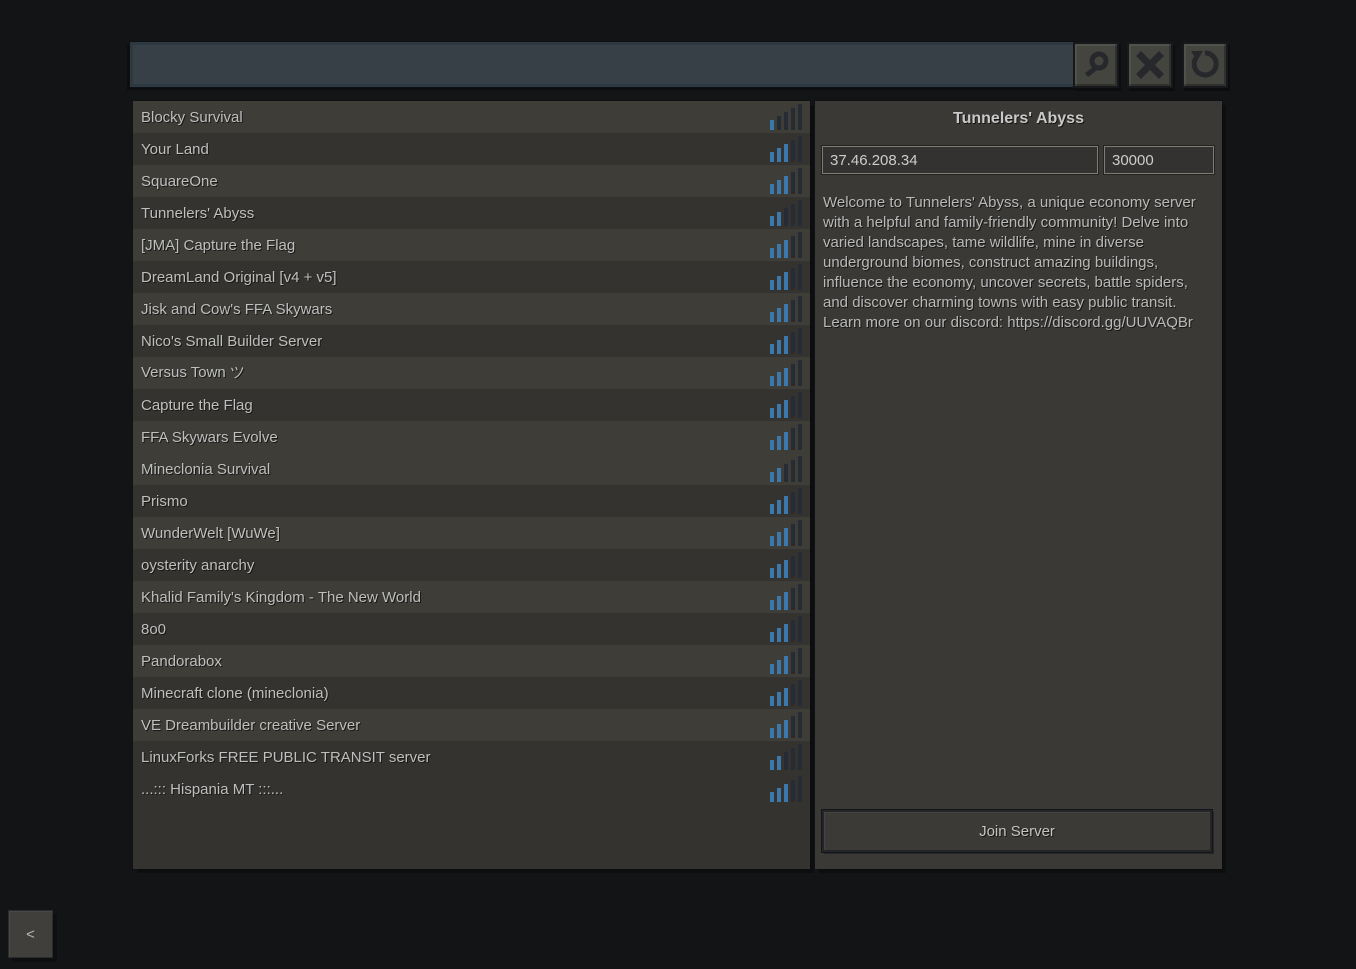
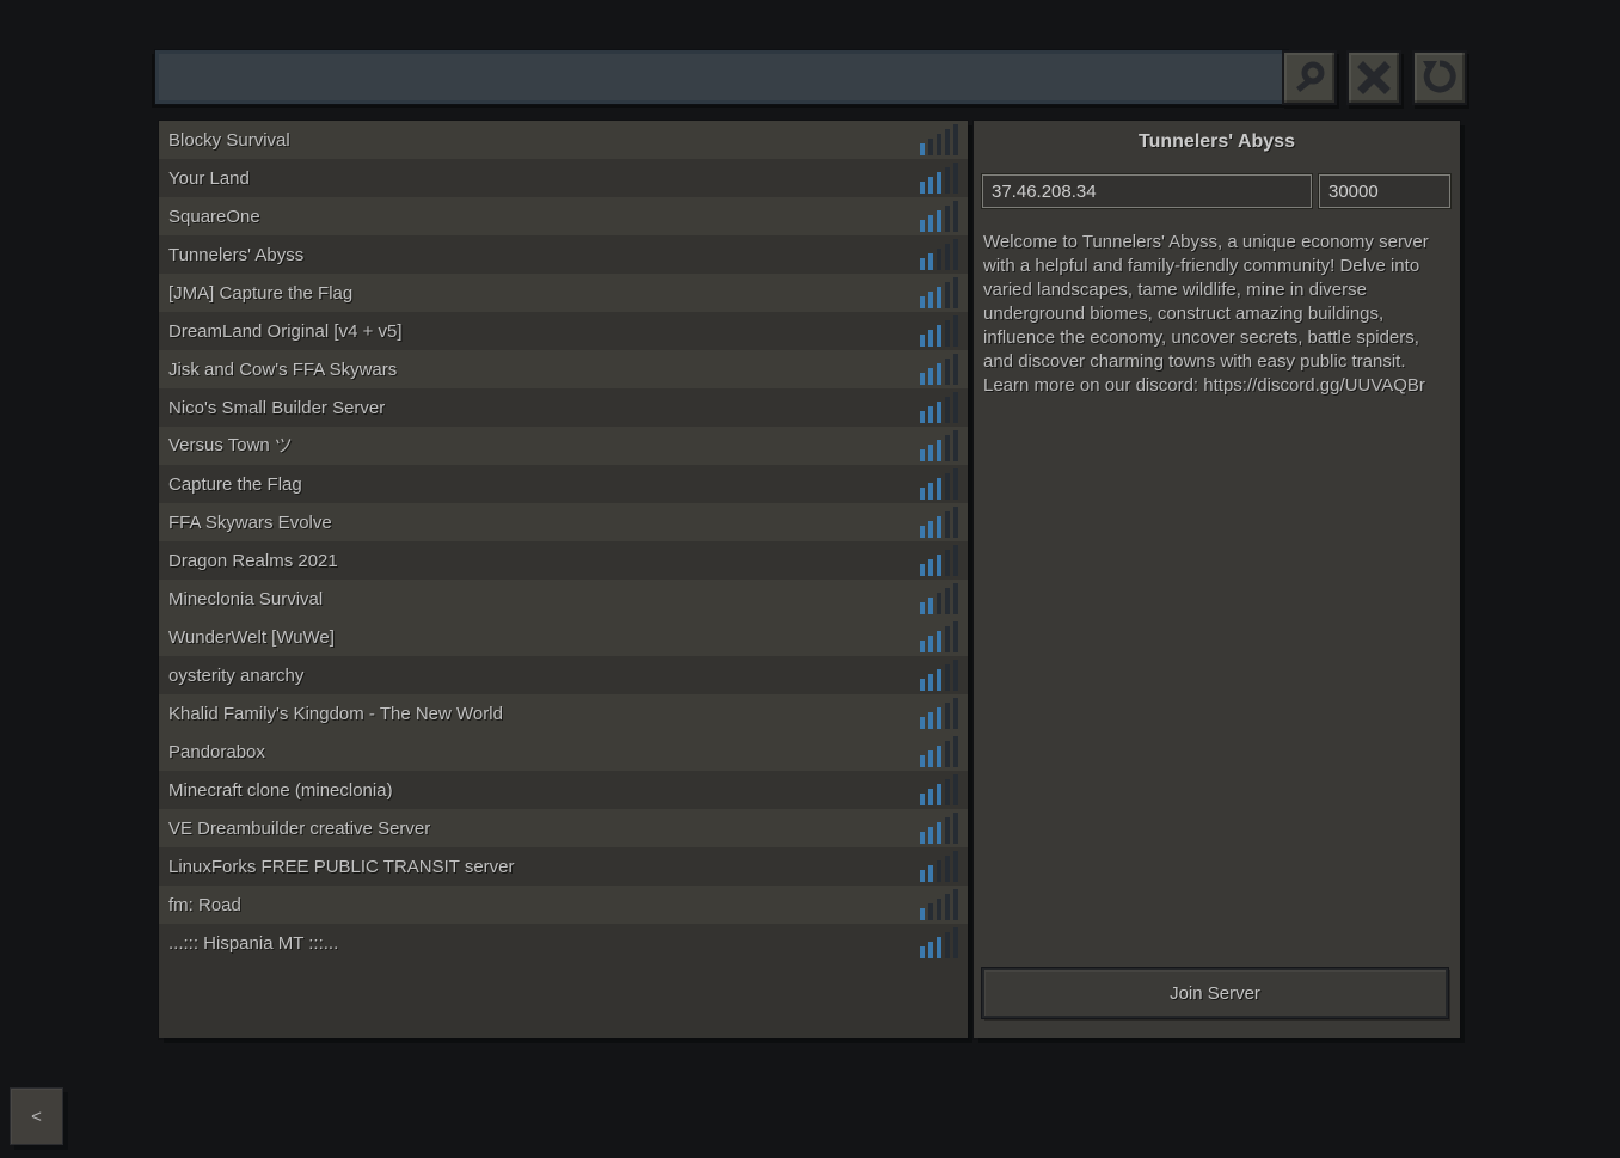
  Blocky Survival
  Your Land
  SquareOne
  Tunnelers' Abyss
  [JMA] Capture the Flag
  DreamLand Original [v4 + v5]
  Jisk and Cow's FFA Skywars
  Nico's Small Builder Server
  Versus Town ツ
  Capture the Flag
  FFA Skywars Evolve
+ Dragon Realms 2021
  Mineclonia Survival
- Prismo
  WunderWelt [WuWe]
  oysterity anarchy
  Khalid Family's Kingdom - The New World
- 8o0
  Pandorabox
  Minecraft clone (mineclonia)
  VE Dreambuilder creative Server
  LinuxForks FREE PUBLIC TRANSIT server
+ fm: Road
  ...::: Hispania MT :::...
  Tunnelers' Abyss
  37.46.208.34
  30000
  Welcome to Tunnelers' Abyss, a unique economy server with a helpful and family-friendly community! Delve into varied landscapes, tame wildlife, mine in diverse underground biomes, construct amazing buildings, influence the economy, uncover secrets, battle spiders, and discover charming towns with easy public transit. Learn more on our discord: https://discord.gg/UUVAQBr
  Join Server
  <
